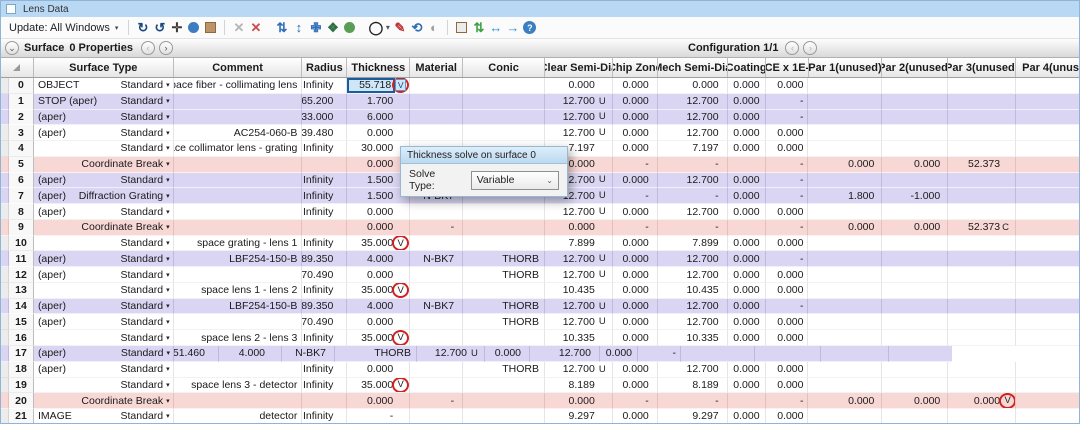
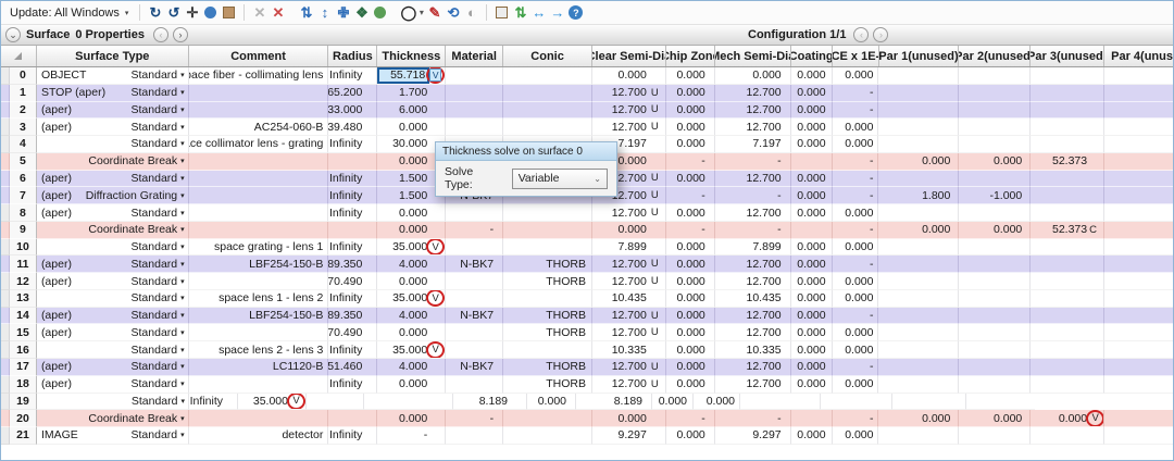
- Lens Data
  Update: All Windows
  ↻
  ↺
  ✛
  ✕
  ✕
  ⇅
  ↕
  ✙
  ❖
  ◯
  ▾
  ✎
  ⟲
  ◐
  ⇅
  ↔
  →
  ?
  ⌄
  Surface
  0 Properties
  ‹
  ›
  Configuration 1/1
  ‹
  ›
  Surface Type
  Comment
  Radius
  Thickness
  Material
  Conic
  lear Semi-Di
  Chip Zon
  Mech Semi-Di
  Coating
  CE x 1E-
  Par 1(unused)
  Par 2(unused
  Par 3(unused
  Par 4(unus
  0
  OBJECT
  Standard
  pace fiber - collimating lens
  Infinity
  55.718
  V
  0.000
  0.000
  0.000
  0.000
  0.000
  1
  STOP (aper)
  Standard
  65.200
  1.700
  12.700
  U
  0.000
  12.700
  0.000
  -
  2
  (aper)
  Standard
  33.000
  6.000
  12.700
  U
  0.000
  12.700
  0.000
  -
  3
  (aper)
  Standard
  AC254-060-B
  39.480
  0.000
  12.700
  U
  0.000
  12.700
  0.000
  0.000
  4
  Standard
  ce collimator lens - grating
  Infinity
  30.000
  7.197
  0.000
  7.197
  0.000
  0.000
  5
  Coordinate Break
  0.000
  0.000
  -
  -
  -
  0.000
  0.000
  52.373
  6
  (aper)
  Standard
  Infinity
  1.500
  2.700
  U
  0.000
  12.700
  0.000
  -
  7
  (aper)
  Diffraction Grating
  Infinity
  1.500
  2.700
  U
  -
  -
  0.000
  -
  1.800
  -1.000
  8
  (aper)
  Standard
  Infinity
  0.000
  12.700
  U
  0.000
  12.700
  0.000
  0.000
  9
  Coordinate Break
  0.000
  -
  0.000
  -
  -
  -
  0.000
  0.000
  52.373
  C
  10
  Standard
  space grating - lens 1
  Infinity
  35.000
  V
  7.899
  0.000
  7.899
  0.000
  0.000
  11
  (aper)
  Standard
  LBF254-150-B
  89.350
  4.000
  N-BK7
  THORB
  12.700
  U
  0.000
  12.700
  0.000
  -
  12
  (aper)
  Standard
  70.490
  0.000
  THORB
  12.700
  U
  0.000
  12.700
  0.000
  0.000
  13
  Standard
  space lens 1 - lens 2
  Infinity
  35.000
  V
  10.435
  0.000
  10.435
  0.000
  0.000
  14
  (aper)
  Standard
  LBF254-150-B
  89.350
  4.000
  N-BK7
  THORB
  12.700
  U
  0.000
  12.700
  0.000
  -
  15
  (aper)
  Standard
  70.490
  0.000
  THORB
  12.700
  U
  0.000
  12.700
  0.000
  0.000
  16
  Standard
  space lens 2 - lens 3
  Infinity
  35.000
  V
  10.335
  0.000
  10.335
  0.000
  0.000
  17
  (aper)
  Standard
+ LC1120-B
  51.460
  4.000
  N-BK7
  THORB
  12.700
  U
  0.000
  12.700
  0.000
  -
  18
  (aper)
  Standard
  Infinity
  0.000
  THORB
  12.700
  U
  0.000
  12.700
  0.000
  0.000
  19
  Standard
- space lens 3 - detector
  Infinity
  35.000
  V
  8.189
  0.000
  8.189
  0.000
  0.000
  20
  Coordinate Break
  0.000
  -
  0.000
  -
  -
  -
  0.000
  0.000
  0.000
  V
  21
  IMAGE
  Standard
  detector
  Infinity
  -
  9.297
  0.000
  9.297
  0.000
  0.000
  Thickness solve on surface 0
  Solve Type:
  Variable
  ⌄
